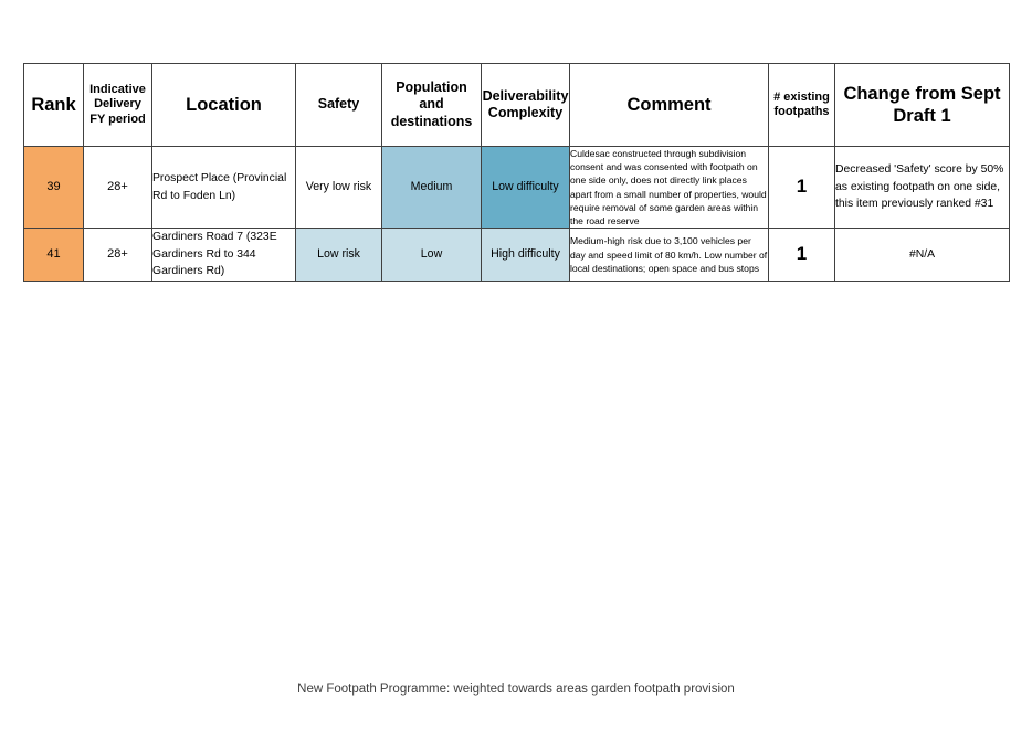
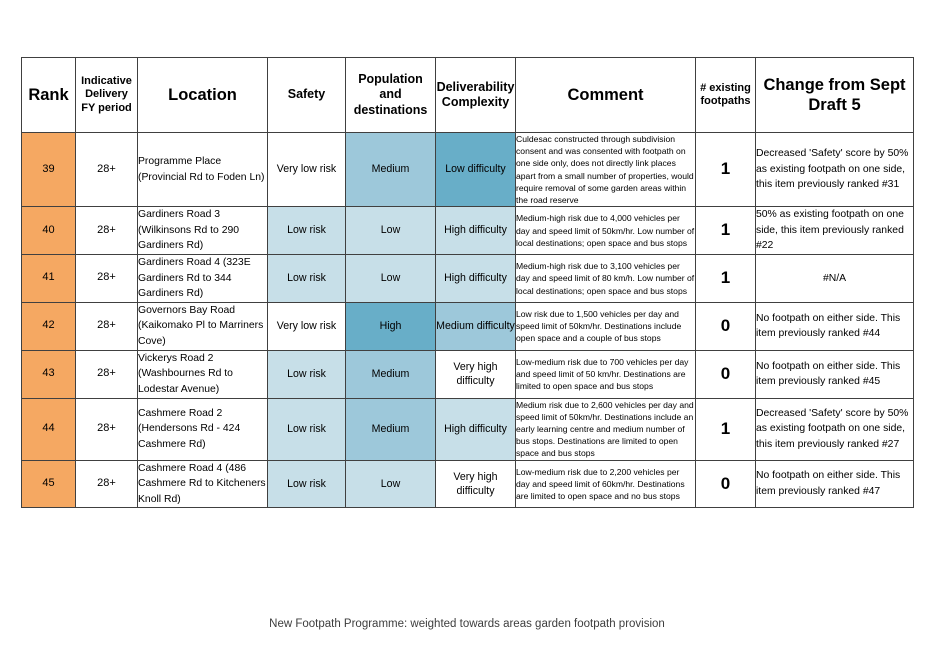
- Rank	Indicative Delivery FY period	Location	Safety	Population and destinations	Deliverability Complexity	Comment	# existing footpaths	Change from Sept Draft 1
+ Rank	Indicative Delivery FY period	Location	Safety	Population and destinations	Deliverability Complexity	Comment	# existing footpaths	Change from Sept Draft 5
- 39	28+	Prospect Place (Provincial Rd to Foden Ln)	Very low risk	Medium	Low difficulty	Culdesac constructed through subdivision consent and was consented with footpath on one side only, does not directly link places apart from a small number of properties, would require removal of some garden areas within the road reserve	1	Decreased 'Safety' score by 50% as existing footpath on one side, this item previously ranked #31
+ 39	28+	Programme Place (Provincial Rd to Foden Ln)	Very low risk	Medium	Low difficulty	Culdesac constructed through subdivision consent and was consented with footpath on one side only, does not directly link places apart from a small number of properties, would require removal of some garden areas within the road reserve	1	Decreased 'Safety' score by 50% as existing footpath on one side, this item previously ranked #31
+ 40	28+	Gardiners Road 3 (Wilkinsons Rd to 290 Gardiners Rd)	Low risk	Low	High difficulty	Medium-high risk due to 4,000 vehicles per day and speed limit of 50km/hr. Low number of local destinations; open space and bus stops	1	50% as existing footpath on one side, this item previously ranked #22
- 41	28+	Gardiners Road 7 (323E Gardiners Rd to 344 Gardiners Rd)	Low risk	Low	High difficulty	Medium-high risk due to 3,100 vehicles per day and speed limit of 80 km/h. Low number of local destinations; open space and bus stops	1	#N/A
+ 41	28+	Gardiners Road 4 (323E Gardiners Rd to 344 Gardiners Rd)	Low risk	Low	High difficulty	Medium-high risk due to 3,100 vehicles per day and speed limit of 80 km/h. Low number of local destinations; open space and bus stops	1	#N/A
+ 42	28+	Governors Bay Road (Kaikomako Pl to Marriners Cove)	Very low risk	High	Medium difficulty	Low risk due to 1,500 vehicles per day and speed limit of 50km/hr. Destinations include open space and a couple of bus stops	0	No footpath on either side. This item previously ranked #44
+ 43	28+	Vickerys Road 2 (Washbournes Rd to Lodestar Avenue)	Low risk	Medium	Very high difficulty	Low-medium risk due to 700 vehicles per day and speed limit of 50 km/hr. Destinations are limited to open space and bus stops	0	No footpath on either side. This item previously ranked #45
+ 44	28+	Cashmere Road 2 (Hendersons Rd - 424 Cashmere Rd)	Low risk	Medium	High difficulty	Medium risk due to 2,600 vehicles per day and speed limit of 50km/hr. Destinations include an early learning centre and medium number of bus stops. Destinations are limited to open space and bus stops	1	Decreased 'Safety' score by 50% as existing footpath on one side, this item previously ranked #27
+ 45	28+	Cashmere Road 4 (486 Cashmere Rd to Kitcheners Knoll Rd)	Low risk	Low	Very high difficulty	Low-medium risk due to 2,200 vehicles per day and speed limit of 60km/hr. Destinations are limited to open space and no bus stops	0	No footpath on either side. This item previously ranked #47
  New Footpath Programme: weighted towards areas garden footpath provision
